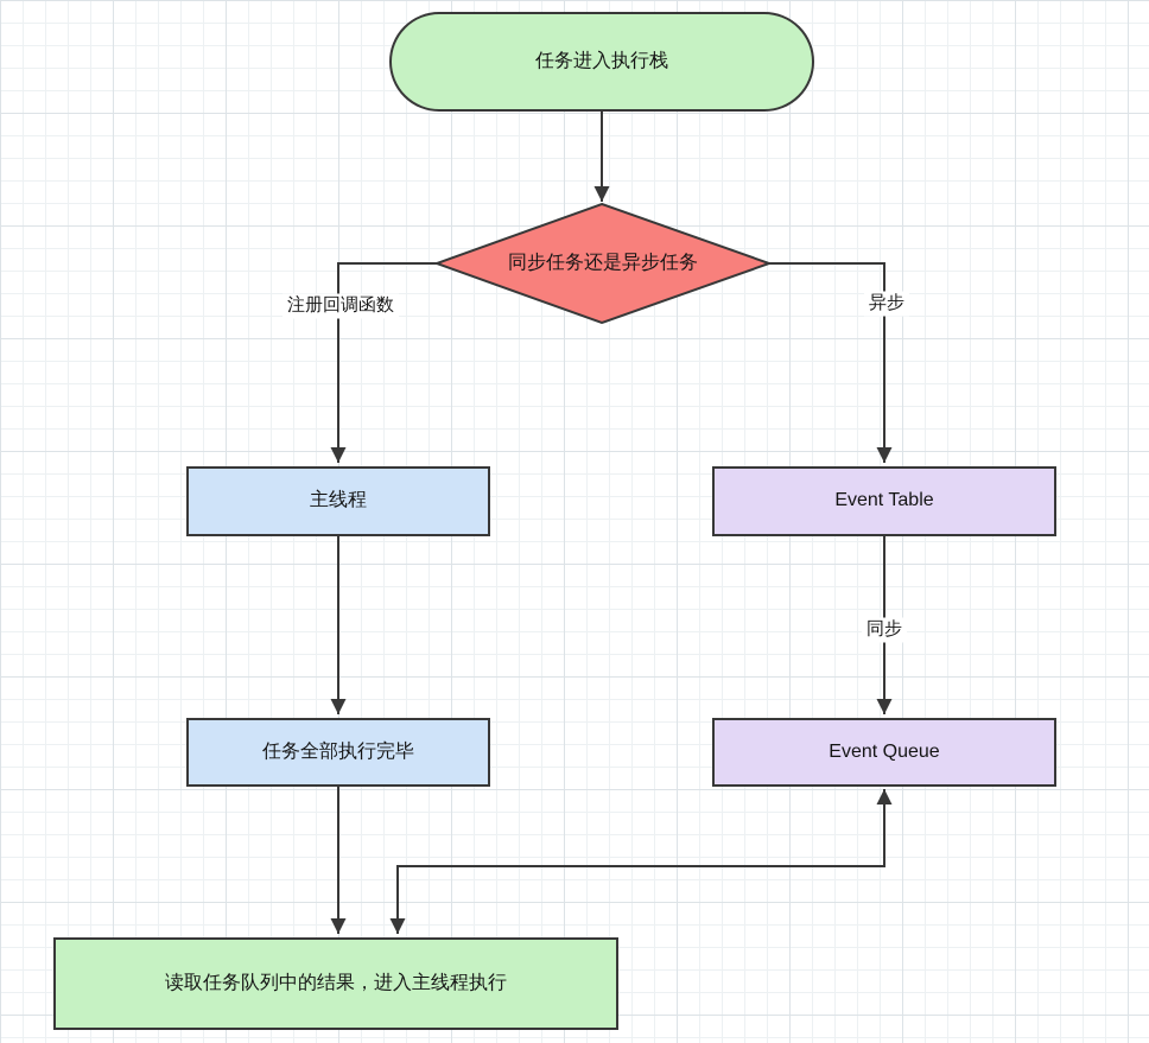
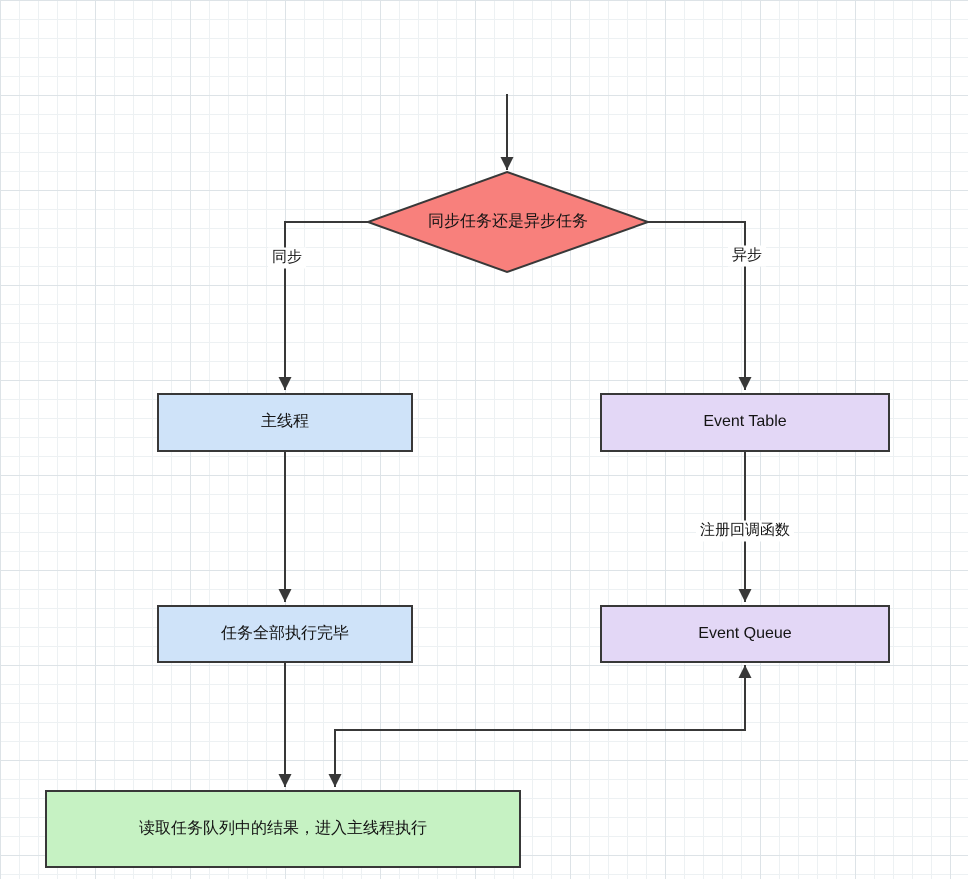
- 任务进入执行栈
  同步任务还是异步任务
  主线程
  Event Table
  任务全部执行完毕
  Event Queue
  读取任务队列中的结果，进入主线程执行
- 注册回调函数
+ 同步
  异步
- 同步
+ 注册回调函数
